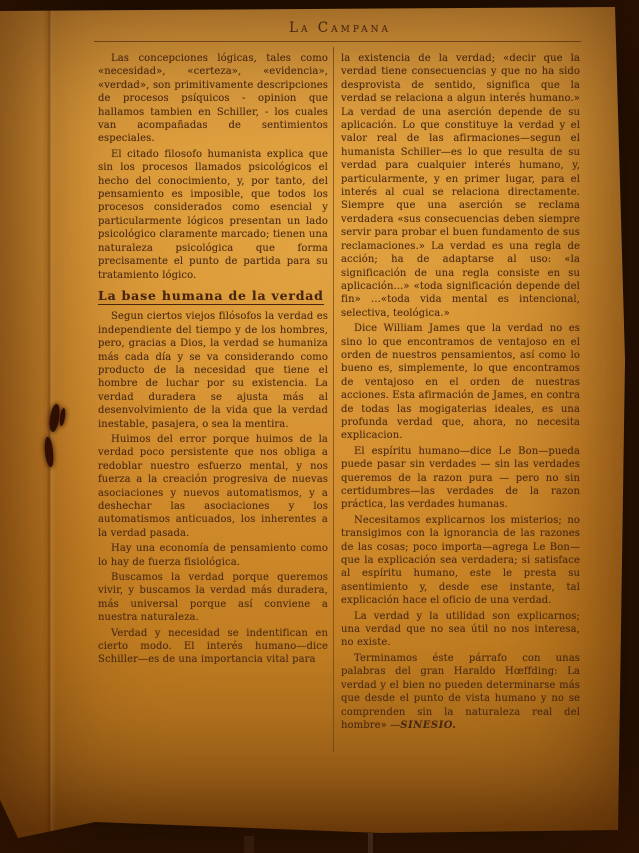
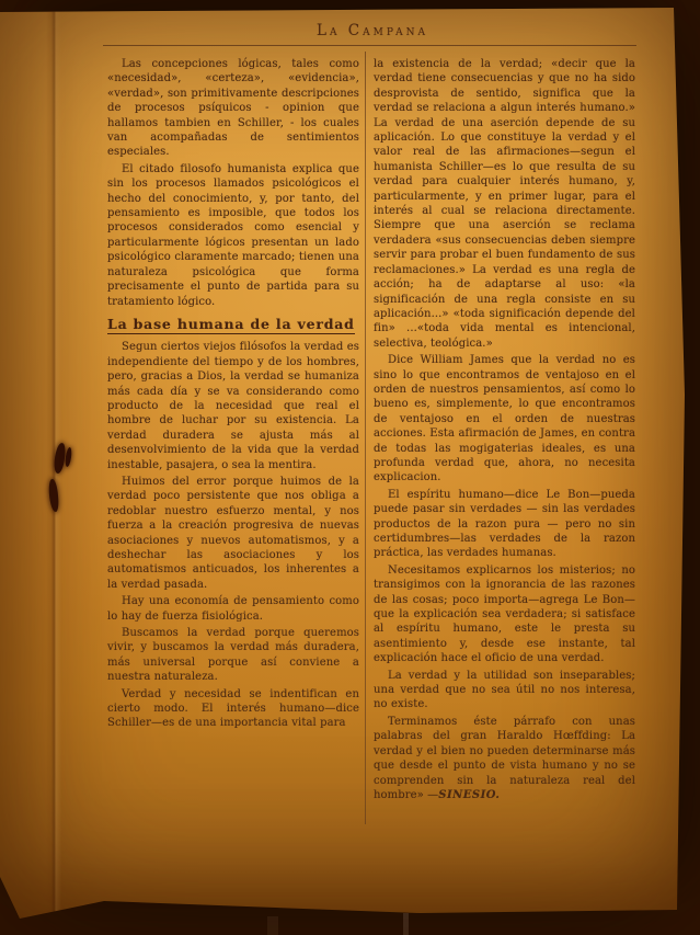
  La Campana
  Las concepciones lógicas, tales como «necesidad», «certeza», «evidencia», «verdad», son primitivamente descripciones de procesos psíquicos - opinion que hallamos tambien en Schiller, - los cuales van acompañadas de sentimientos especiales.
  El citado filosofo humanista explica que sin los procesos llamados psicológicos el hecho del conocimiento, y, por tanto, del pensamiento es imposible, que todos los procesos considerados como esencial y particularmente lógicos presentan un lado psicológico claramente marcado; tienen una naturaleza psicológica que forma precisamente el punto de partida para su tratamiento lógico.
  La base humana de la verdad
- Segun ciertos viejos filósofos la verdad es independiente del tiempo y de los hombres, pero, gracias a Dios, la verdad se humaniza más cada día y se va considerando como producto de la necesidad que tiene el hombre de luchar por su existencia. La verdad duradera se ajusta más al desenvolvimiento de la vida que la verdad inestable, pasajera, o sea la mentira.
+ Segun ciertos viejos filósofos la verdad es independiente del tiempo y de los hombres, pero, gracias a Dios, la verdad se humaniza más cada día y se va considerando como producto de la necesidad que real el hombre de luchar por su existencia. La verdad duradera se ajusta más al desenvolvimiento de la vida que la verdad inestable, pasajera, o sea la mentira.
  Huimos del error porque huimos de la verdad poco persistente que nos obliga a redoblar nuestro esfuerzo mental, y nos fuerza a la creación progresiva de nuevas asociaciones y nuevos automatismos, y a deshechar las asociaciones y los automatismos anticuados, los inherentes a la verdad pasada.
  Hay una economía de pensamiento como lo hay de fuerza fisiológica.
  Buscamos la verdad porque queremos vivir, y buscamos la verdad más duradera, más universal porque así conviene a nuestra naturaleza.
  Verdad y necesidad se indentifican en cierto modo. El interés humano—dice Schiller—es de una importancia vital para
  la existencia de la verdad; «decir que la verdad tiene consecuencias y que no ha sido desprovista de sentido, significa que la verdad se relaciona a algun interés humano.» La verdad de una aserción depende de su aplicación. Lo que constituye la verdad y el valor real de las afirmaciones—segun el humanista Schiller—es lo que resulta de su verdad para cualquier interés humano, y, particularmente, y en primer lugar, para el interés al cual se relaciona directamente. Siempre que una aserción se reclama verdadera «sus consecuencias deben siempre servir para probar el buen fundamento de sus reclamaciones.» La verdad es una regla de acción; ha de adaptarse al uso: «la significación de una regla consiste en su aplicación...» «toda significación depende del fin» ...«toda vida mental es intencional, selectiva, teológica.»
  Dice William James que la verdad no es sino lo que encontramos de ventajoso en el orden de nuestros pensamientos, así como lo bueno es, simplemente, lo que encontramos de ventajoso en el orden de nuestras acciones. Esta afirmación de James, en contra de todas las mogigaterias ideales, es una profunda verdad que, ahora, no necesita explicacion.
- El espíritu humano—dice Le Bon—pueda puede pasar sin verdades — sin las verdades queremos de la razon pura — pero no sin certidumbres—las verdades de la razon práctica, las verdades humanas.
+ El espíritu humano—dice Le Bon—pueda puede pasar sin verdades — sin las verdades productos de la razon pura — pero no sin certidumbres—las verdades de la razon práctica, las verdades humanas.
  Necesitamos explicarnos los misterios; no transigimos con la ignorancia de las razones de las cosas; poco importa—agrega Le Bon—que la explicación sea verdadera; si satisface al espíritu humano, este le presta su asentimiento y, desde ese instante, tal explicación hace el oficio de una verdad.
- La verdad y la utilidad son explicarnos; una verdad que no sea útil no nos interesa, no existe.
+ La verdad y la utilidad son inseparables; una verdad que no sea útil no nos interesa, no existe.
  Terminamos éste párrafo con unas palabras del gran Haraldo Hœffding: La verdad y el bien no pueden determinarse más que desde el punto de vista humano y no se comprenden sin la naturaleza real del hombre» —SINESIO.
